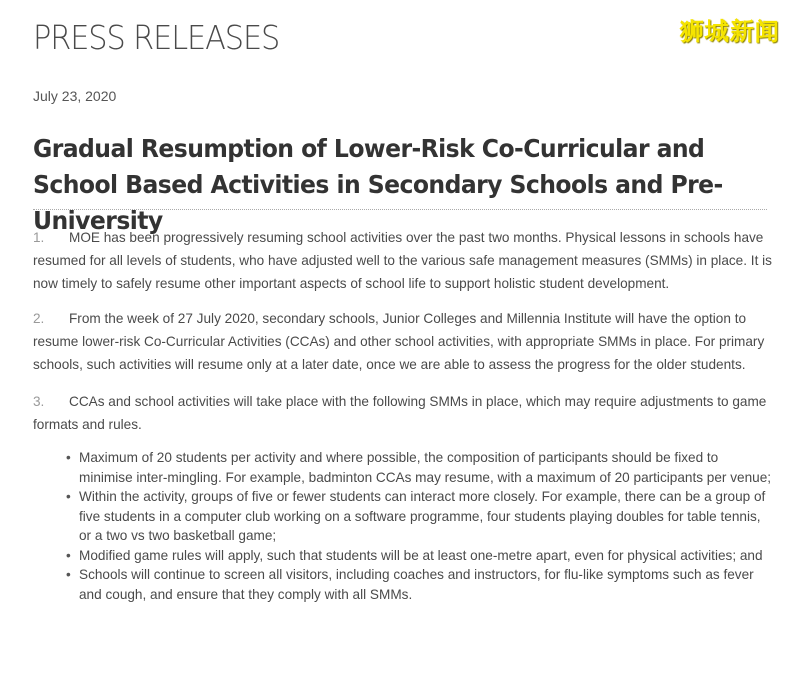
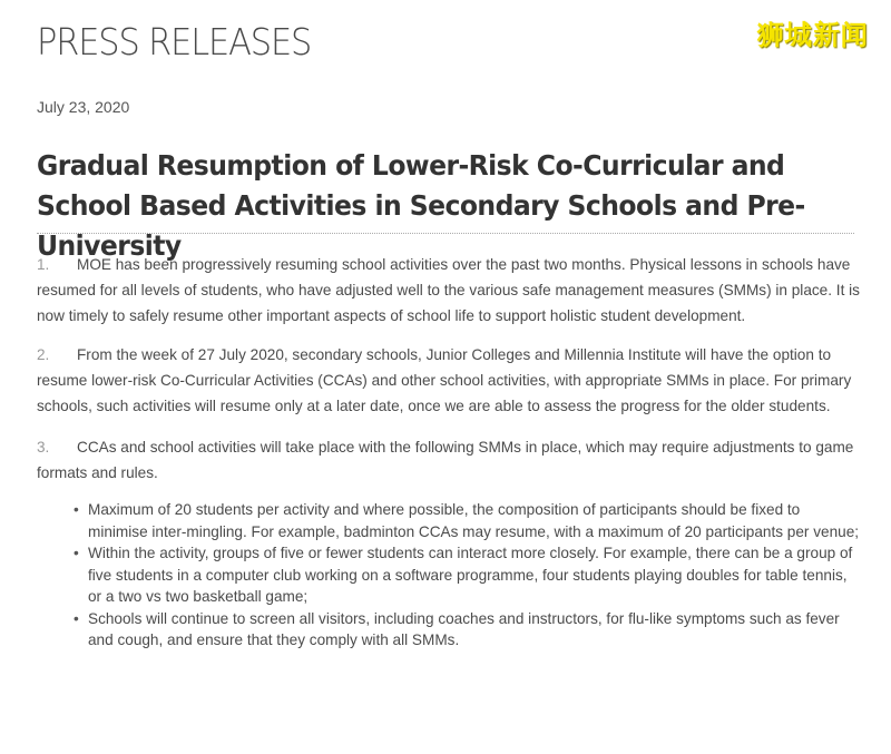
  PRESS RELEASES
  狮城新闻
  July 23, 2020
  Gradual Resumption of Lower-Risk Co-Curricular and School Based Activities in Secondary Schools and Pre-University
  1. MOE has been progressively resuming school activities over the past two months. Physical lessons in schools have resumed for all levels of students, who have adjusted well to the various safe management measures (SMMs) in place. It is now timely to safely resume other important aspects of school life to support holistic student development.
  2. From the week of 27 July 2020, secondary schools, Junior Colleges and Millennia Institute will have the option to resume lower-risk Co-Curricular Activities (CCAs) and other school activities, with appropriate SMMs in place. For primary schools, such activities will resume only at a later date, once we are able to assess the progress for the older students.
  3. CCAs and school activities will take place with the following SMMs in place, which may require adjustments to game formats and rules.
  Maximum of 20 students per activity and where possible, the composition of participants should be fixed to minimise inter-mingling. For example, badminton CCAs may resume, with a maximum of 20 participants per venue;
  Within the activity, groups of five or fewer students can interact more closely. For example, there can be a group of five students in a computer club working on a software programme, four students playing doubles for table tennis, or a two vs two basketball game;
- Modified game rules will apply, such that students will be at least one-metre apart, even for physical activities; and
  Schools will continue to screen all visitors, including coaches and instructors, for flu-like symptoms such as fever and cough, and ensure that they comply with all SMMs.
